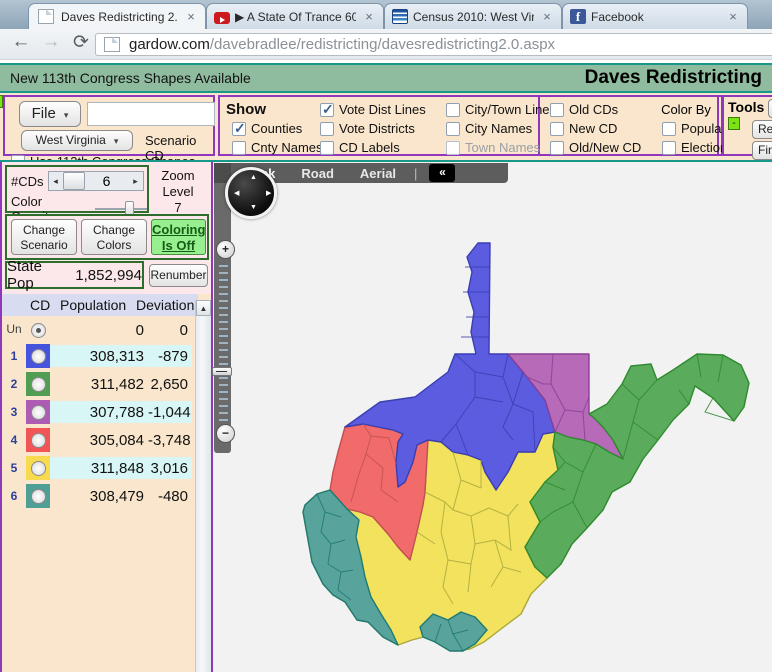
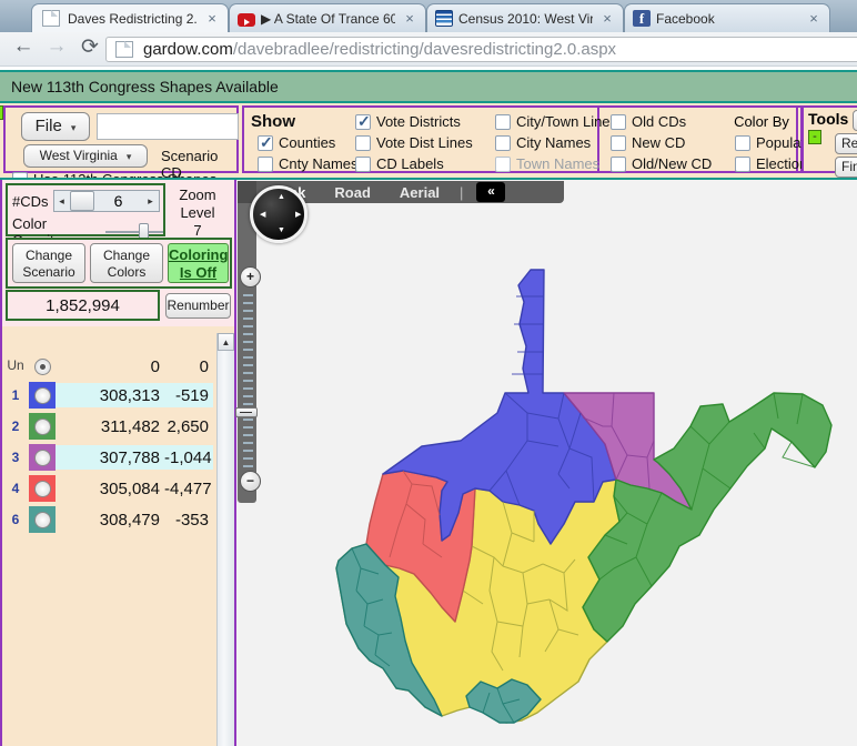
  Daves Redistricting 2.
  ×
  ▶ A State Of Trance 60
  ×
  Census 2010: West Vir
  ×
  f
  Facebook
  ×
  ←
  →
  ⟳
  gardow.com/davebradlee/redistricting/davesredistricting2.0.aspx
  New 113th Congress Shapes Available
- Daves Redistricting
  File ▾
  West Virginia ▾
  Scenario CD
  Show
- Vote Dist Lines
+ Vote Districts
  City/Town Line
  Old CDs
  Color By
  Counties
- Vote Districts
+ Vote Dist Lines
  City Names
  New CD
  Cnty Name
  CD Labels
  Town Names
  Old/New CD
  Electio
  Tools
  -
  Re
  Fin
  #CDs
  ◂
  6
  ▸
  Zoom
  Level
  7
  Change
  Scenario
  Change
  Colors
  Coloring
  Is Off
- State Pop
  1,852,994
  Renumber
- CD
- Population
- Deviation
  Un
  0
  0
  1
  308,313
- -879
+ -519
  2
  311,482
  2,650
  3
  307,788
  -1,044
  4
  305,084
- -3,748
+ -4,477
- 5
- 311,848
- 3,016
  6
  308,479
- -480
+ -353
  ▲
  Road
  Aerial
  |
  «
  +
  −
